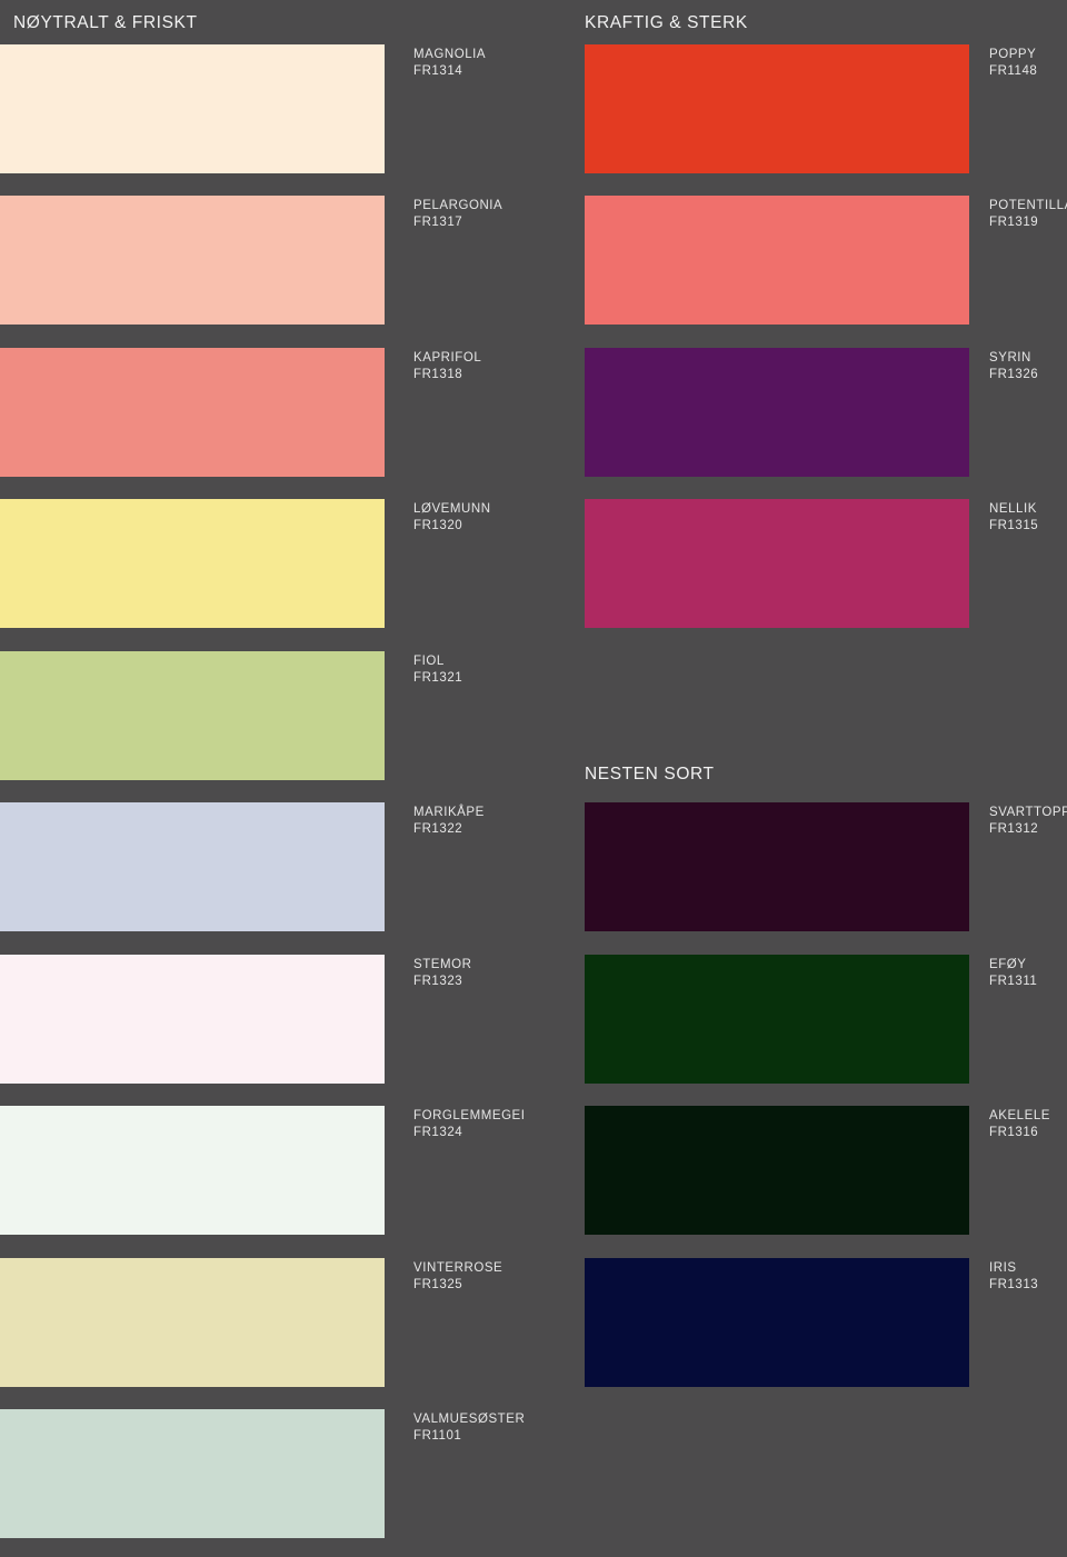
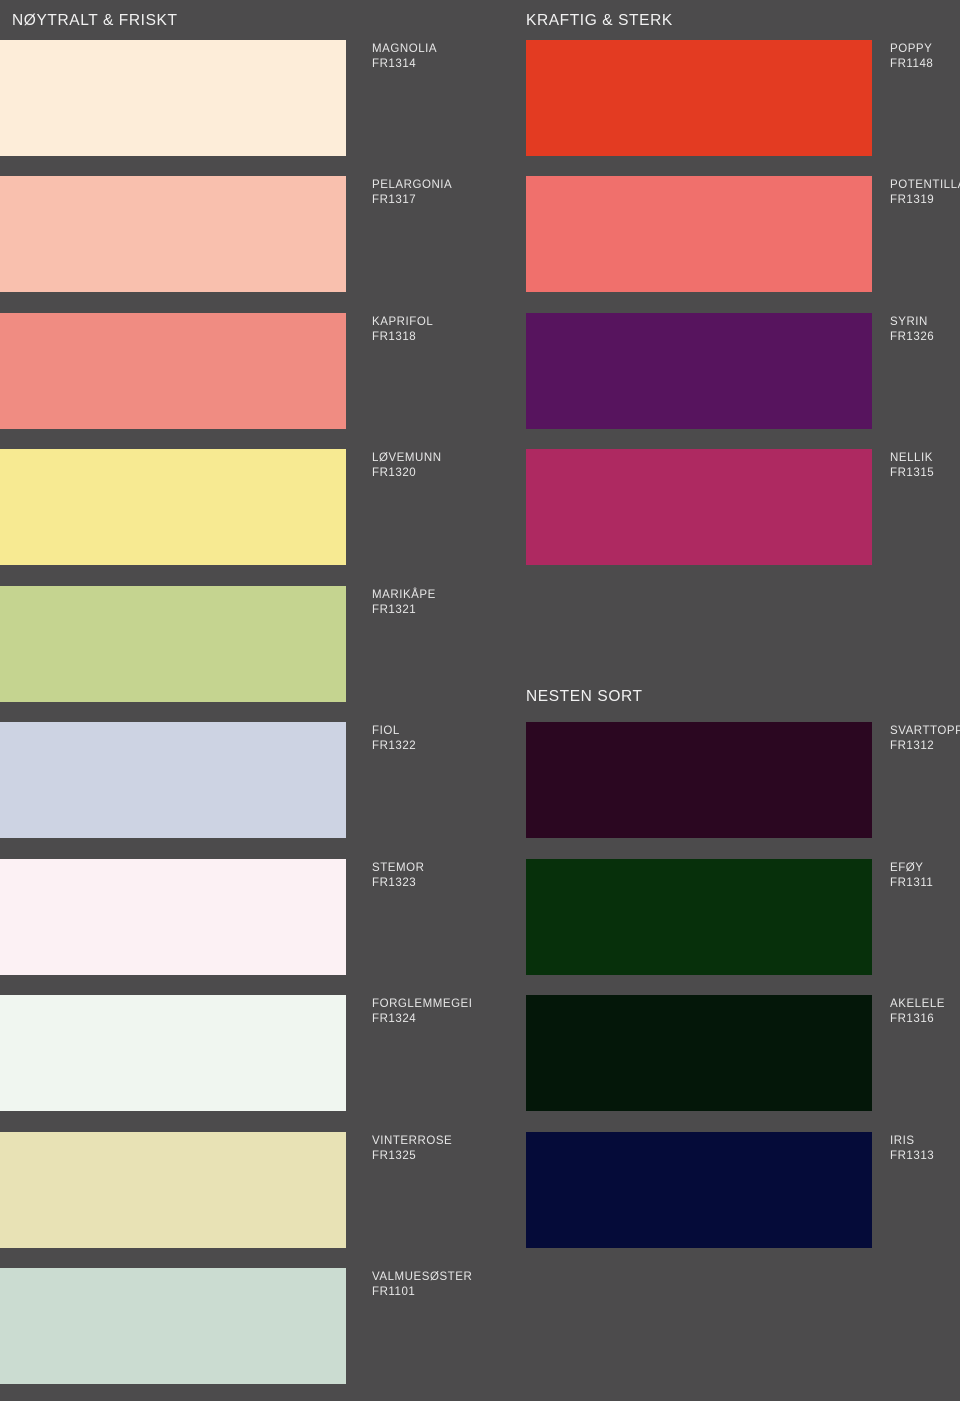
  NØYTRALT & FRISKT
  KRAFTIG & STERK
  NESTEN SORT
  MAGNOLIA
  FR1314
  PELARGONIA
  FR1317
  KAPRIFOL
  FR1318
  LØVEMUNN
  FR1320
- FIOL
+ MARIKÅPE
  FR1321
- MARIKÅPE
+ FIOL
  FR1322
  STEMOR
  FR1323
  FORGLEMMEGEI
  FR1324
  VINTERROSE
  FR1325
  VALMUESØSTER
  FR1101
  POPPY
  FR1148
  POTENTILL
  FR1319
  SYRIN
  FR1326
  NELLIK
  FR1315
  SVARTTOPP
  FR1312
  EFØY
  FR1311
  AKELELE
  FR1316
  IRIS
  FR1313
